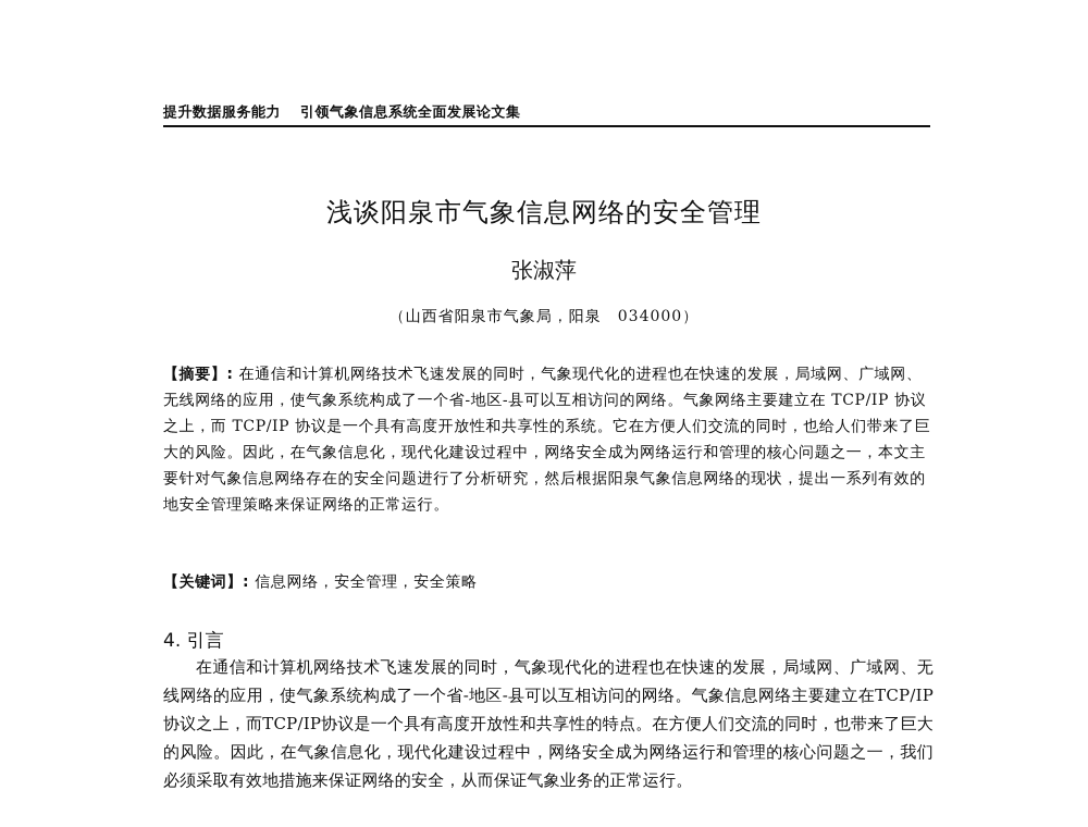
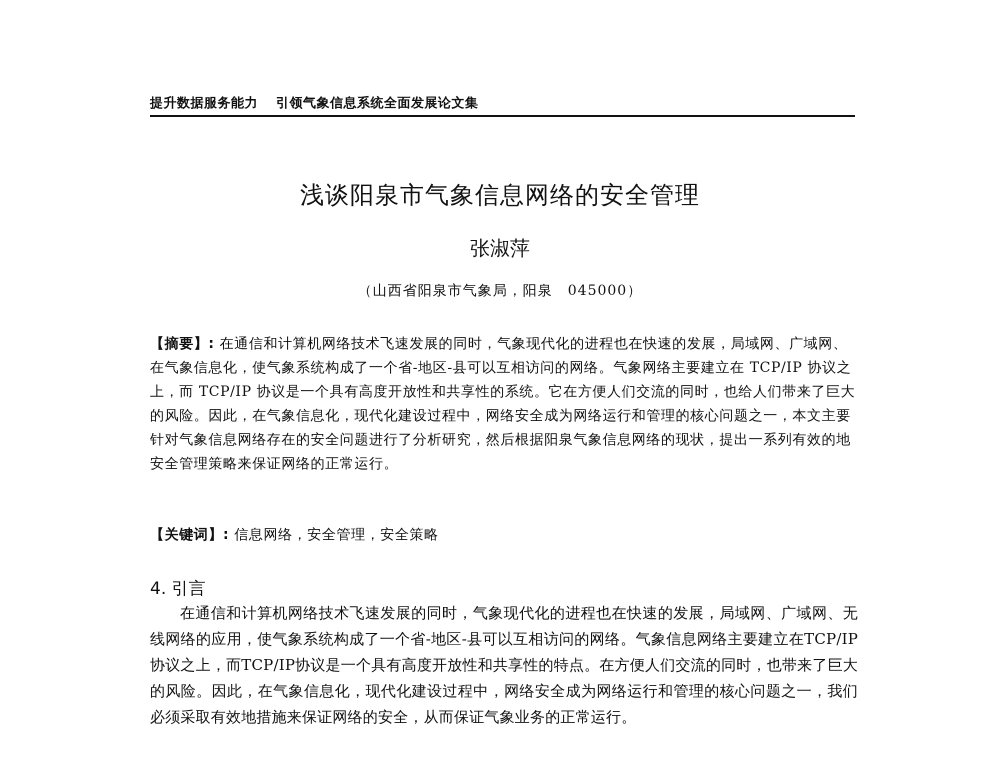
  提升数据服务能力 引领气象信息系统全面发展论文集
  浅谈阳泉市气象信息网络的安全管理
  张淑萍
- （山西省阳泉市气象局，阳泉 034000）
+ （山西省阳泉市气象局，阳泉 045000）
- 【摘要】: 在通信和计算机网络技术飞速发展的同时，气象现代化的进程也在快速的发展，局域网、广域网、无线网络的应用，使气象系统构成了一个省-地区-县可以互相访问的网络。气象网络主要建立在 TCP/IP 协议之上，而 TCP/IP 协议是一个具有高度开放性和共享性的系统。它在方便人们交流的同时，也给人们带来了巨大的风险。因此，在气象信息化，现代化建设过程中，网络安全成为网络运行和管理的核心问题之一，本文主要针对气象信息网络存在的安全问题进行了分析研究，然后根据阳泉气象信息网络的现状，提出一系列有效的地安全管理策略来保证网络的正常运行。
+ 【摘要】: 在通信和计算机网络技术飞速发展的同时，气象现代化的进程也在快速的发展，局域网、广域网、在气象信息化，使气象系统构成了一个省-地区-县可以互相访问的网络。气象网络主要建立在 TCP/IP 协议之上，而 TCP/IP 协议是一个具有高度开放性和共享性的系统。它在方便人们交流的同时，也给人们带来了巨大的风险。因此，在气象信息化，现代化建设过程中，网络安全成为网络运行和管理的核心问题之一，本文主要针对气象信息网络存在的安全问题进行了分析研究，然后根据阳泉气象信息网络的现状，提出一系列有效的地安全管理策略来保证网络的正常运行。
  【关键词】: 信息网络，安全管理，安全策略
  4. 引言
  在通信和计算机网络技术飞速发展的同时，气象现代化的进程也在快速的发展，局域网、广域网、无线网络的应用，使气象系统构成了一个省-地区-县可以互相访问的网络。气象信息网络主要建立在TCP/IP协议之上，而TCP/IP协议是一个具有高度开放性和共享性的特点。在方便人们交流的同时，也带来了巨大的风险。因此，在气象信息化，现代化建设过程中，网络安全成为网络运行和管理的核心问题之一，我们必须采取有效地措施来保证网络的安全，从而保证气象业务的正常运行。
